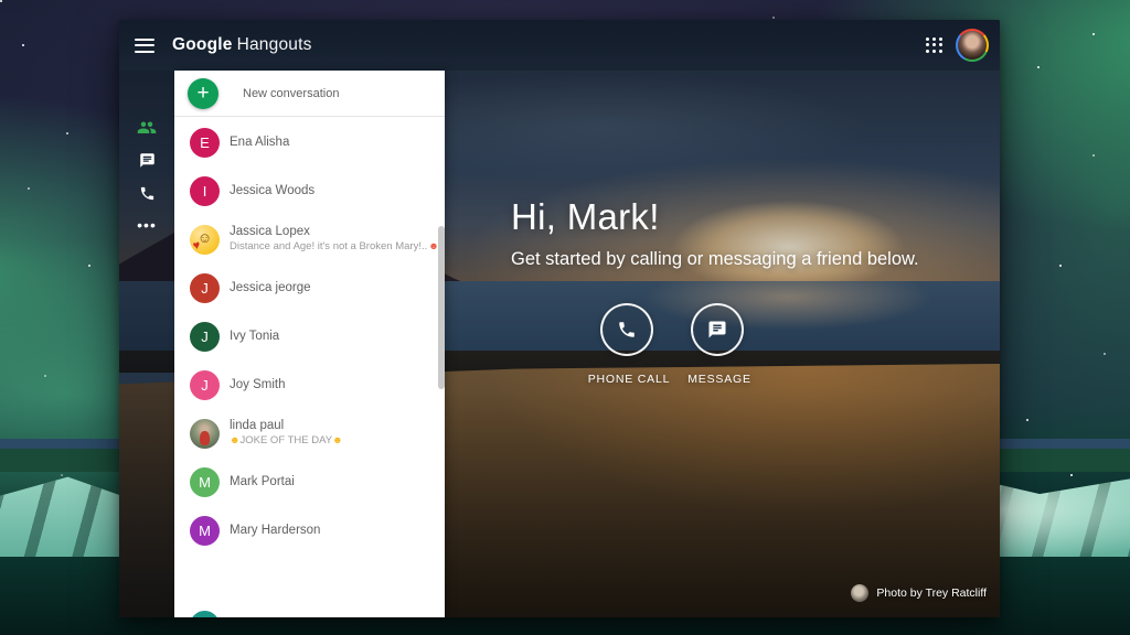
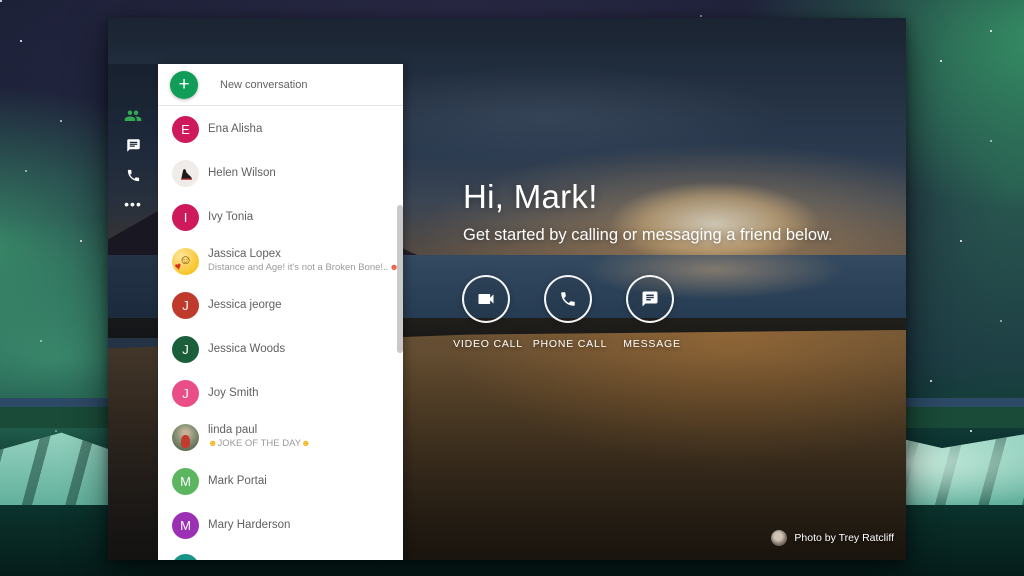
- Google Hangouts
  •••
  +
  New conversation
  E
  Ena Alisha
+ Helen Wilson
  I
- Jessica Woods
+ Ivy Tonia
  ☺
  Jassica Lopex
- Distance and Age! it's not a Broken Mary!..☻
+ Distance and Age! it's not a Broken Bone!..☻
  J
  Jessica jeorge
  J
- Ivy Tonia
+ Jessica Woods
  J
  Joy Smith
  linda paul
  ☻JOKE OF THE DAY☻
  M
  Mark Portai
  M
  Mary Harderson
  Hi, Mark!
  Get started by calling or messaging a friend below.
+ VIDEO CALL
  PHONE CALL
  MESSAGE
  Photo by Trey Ratcliff
